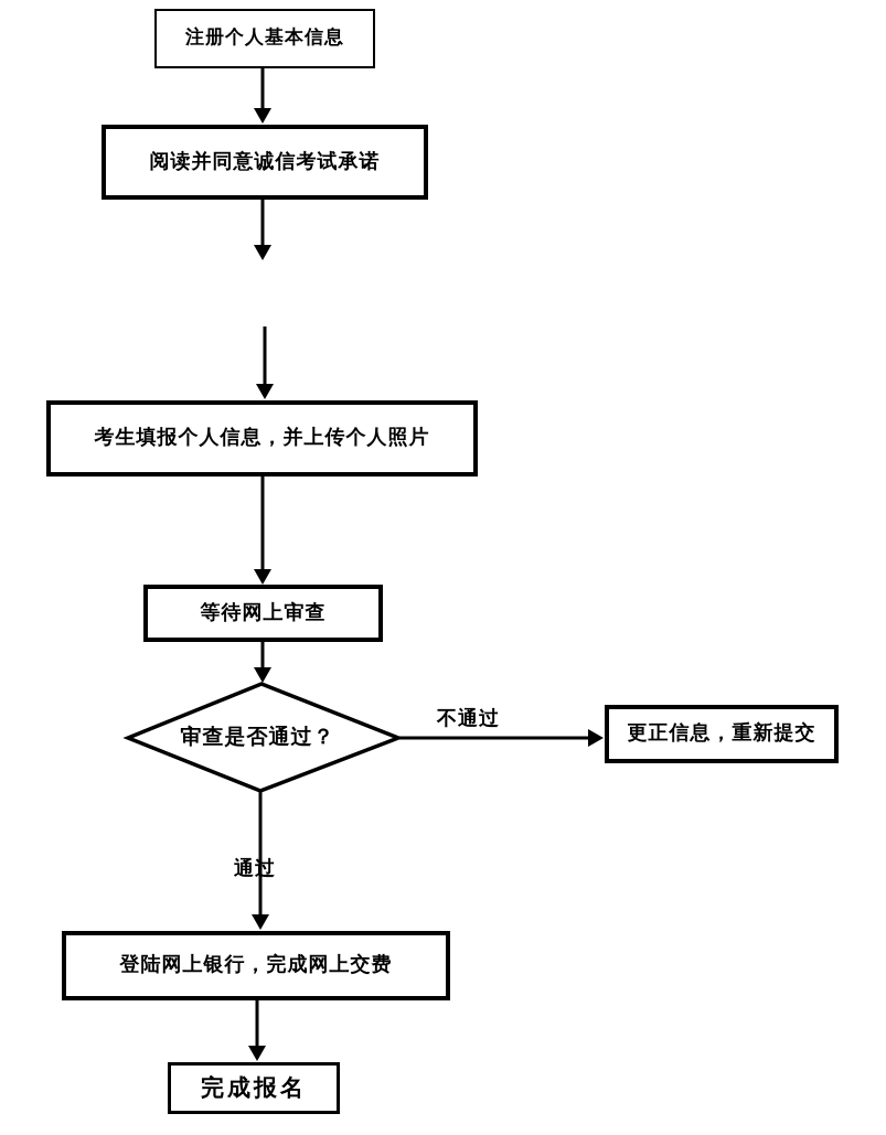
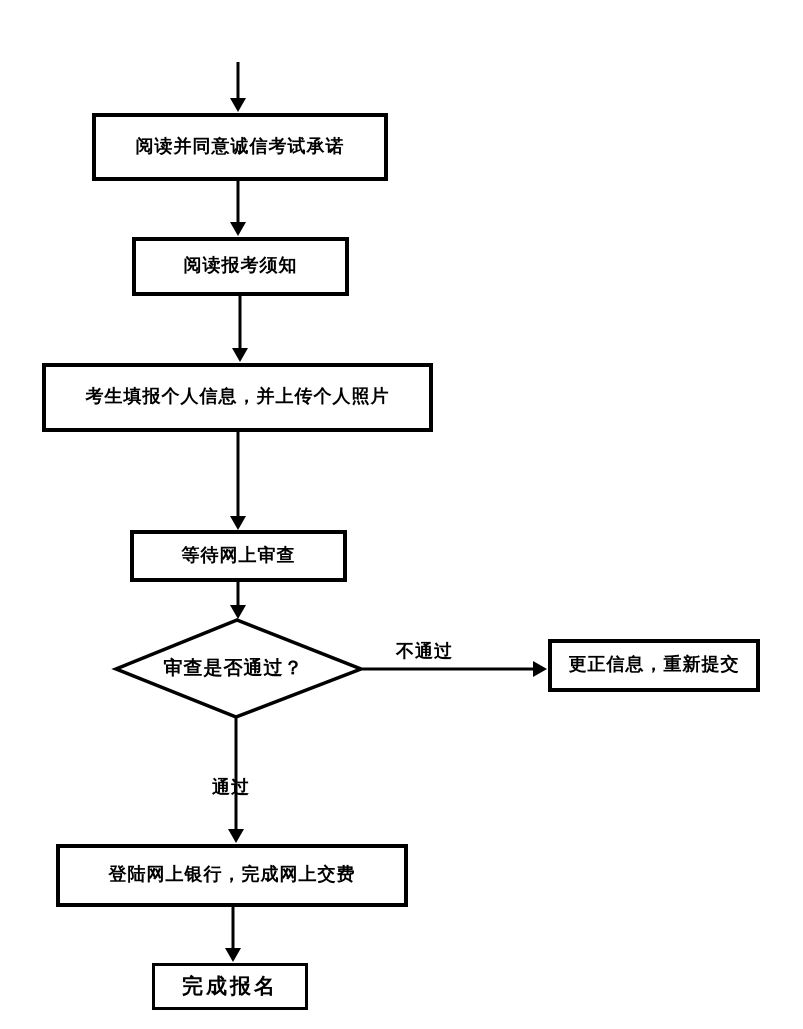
- 注册个人基本信息
  阅读并同意诚信考试承诺
+ 阅读报考须知
  考生填报个人信息，并上传个人照片
  等待网上审查
  审查是否通过？
  更正信息，重新提交
  登陆网上银行，完成网上交费
  完成报名
  不通过
  通过
